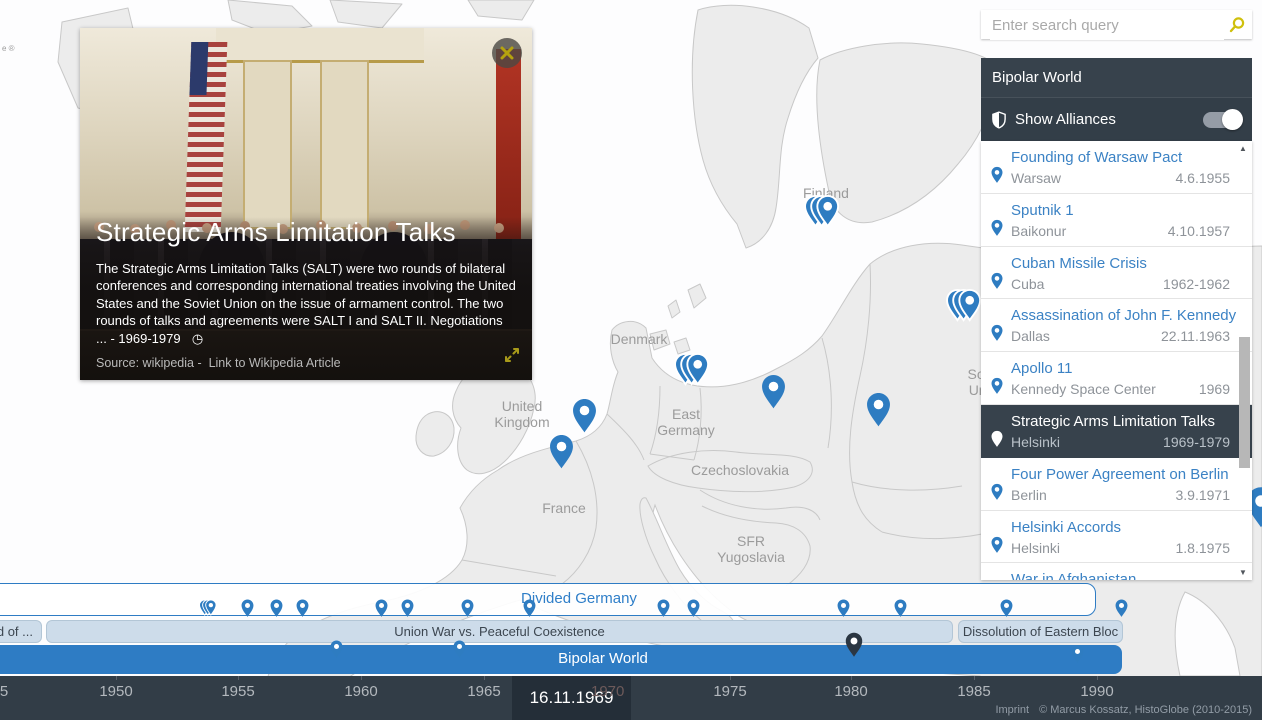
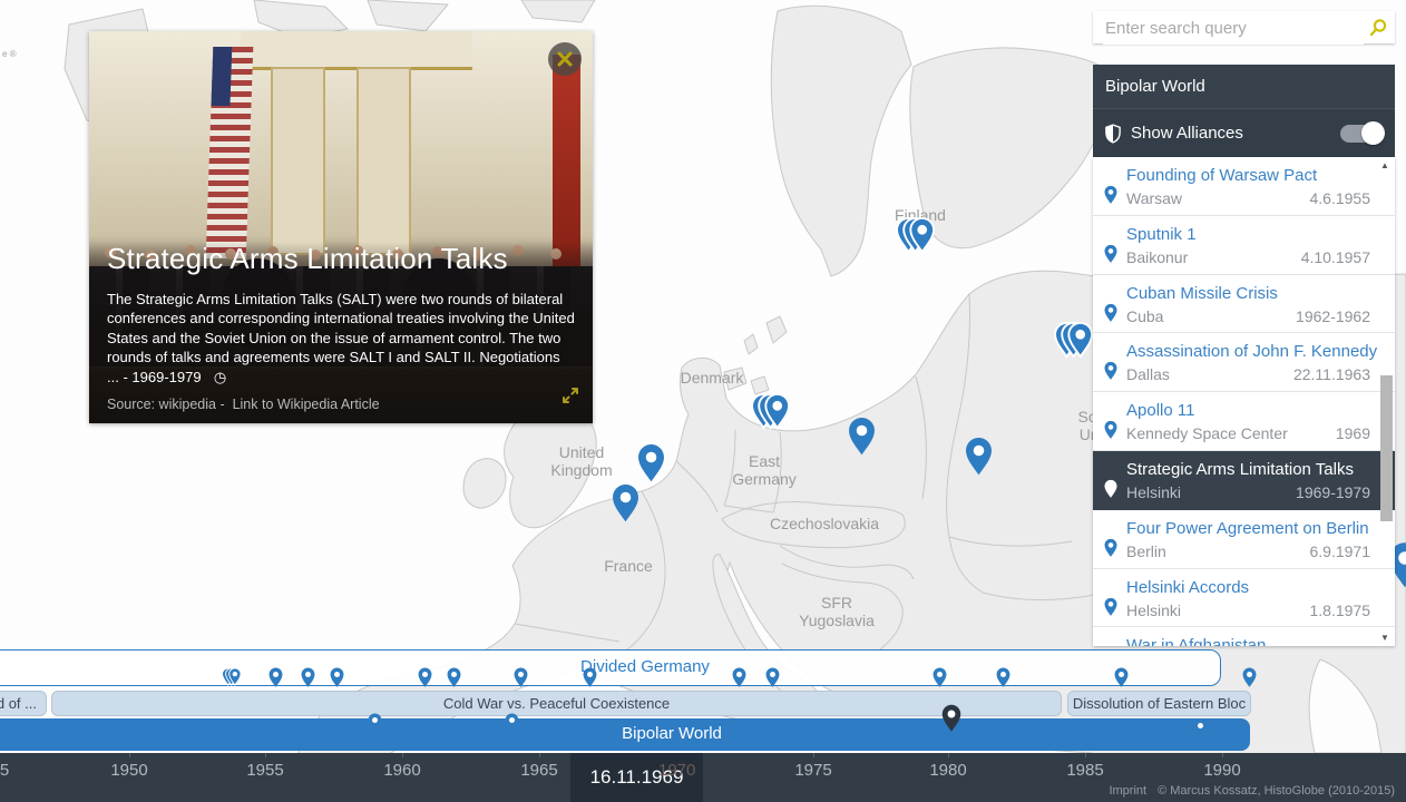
  e ®
  Finland
  Denmark
  United
  Kingdom
  East
  Germany
  Czechoslovakia
  France
  SFR
  Yugoslavia
  Strategic Arms Limitation Talks
  The Strategic Arms Limitation Talks (SALT) were two rounds of bilateral conferences and corresponding international treaties involving the United States and the Soviet Union on the issue of armament control. The two rounds of talks and agreements were SALT I and SALT II. Negotiations ... - 1969-1979 ◷
  Source: wikipedia - Link to Wikipedia Article
  Enter search query
  Bipolar World
  Show Alliances
  Founding of Warsaw Pact
  Warsaw
  4.6.1955
  Sputnik 1
  Baikonur
  4.10.1957
  Cuban Missile Crisis
  Cuba
  1962-1962
  Assassination of John F. Kennedy
  Dallas
  22.11.1963
  Apollo 11
  Kennedy Space Center
  1969
  Strategic Arms Limitation Talks
  Helsinki
  1969-1979
  Four Power Agreement on Berlin
  Berlin
- 3.9.1971
+ 6.9.1971
  Helsinki Accords
  Helsinki
  1.8.1975
  War in Afghanistan
  ▲
  ▼
  Divided Germany
  d of ...
- Union War vs. Peaceful Coexistence
+ Cold War vs. Peaceful Coexistence
  Dissolution of Eastern Bloc
  Bipolar World
  5
  1950
  1955
  1960
  1965
  1975
  1980
  1985
  1990
  1970
  16.11.1969
  Imprint
  © Marcus Kossatz, HistoGlobe (2010-2015)
